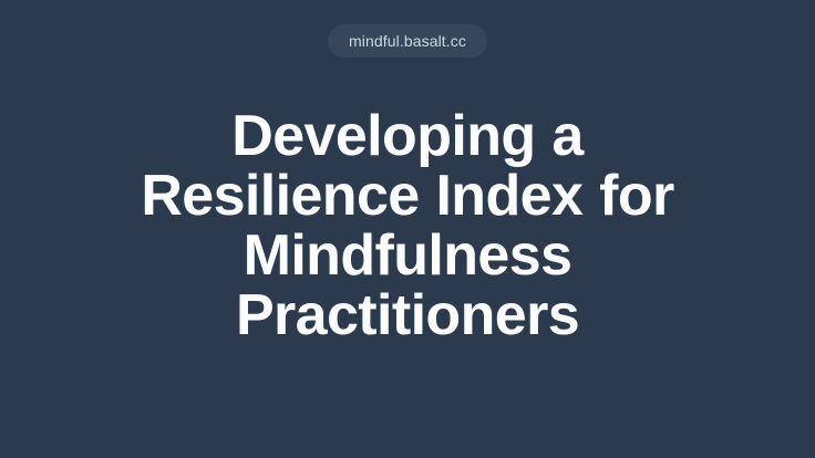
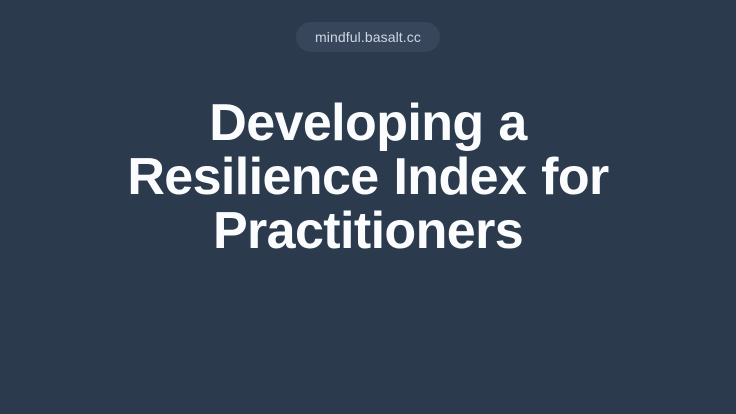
  mindful.basalt.cc
  Developing a
  Resilience Index for
- Mindfulness
  Practitioners
